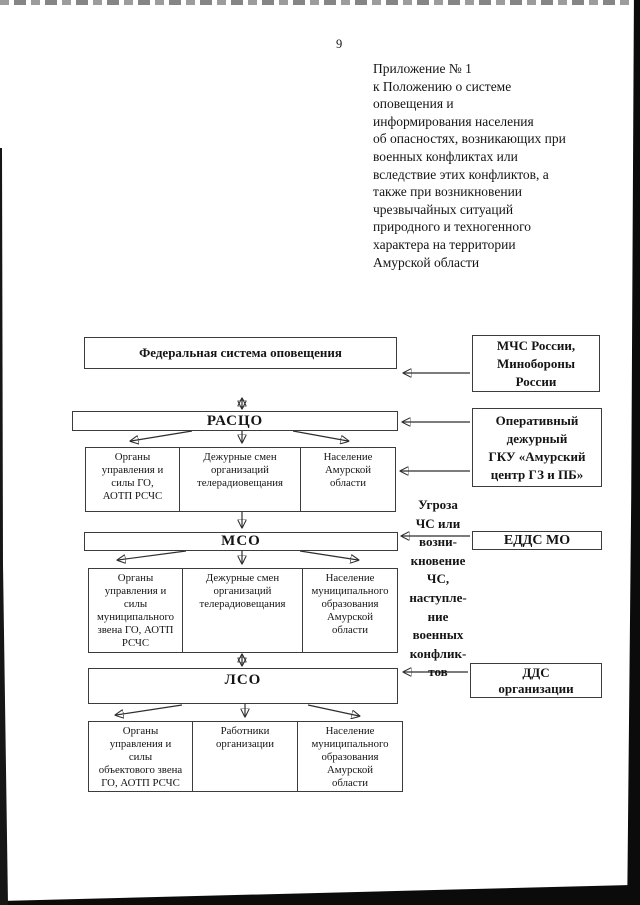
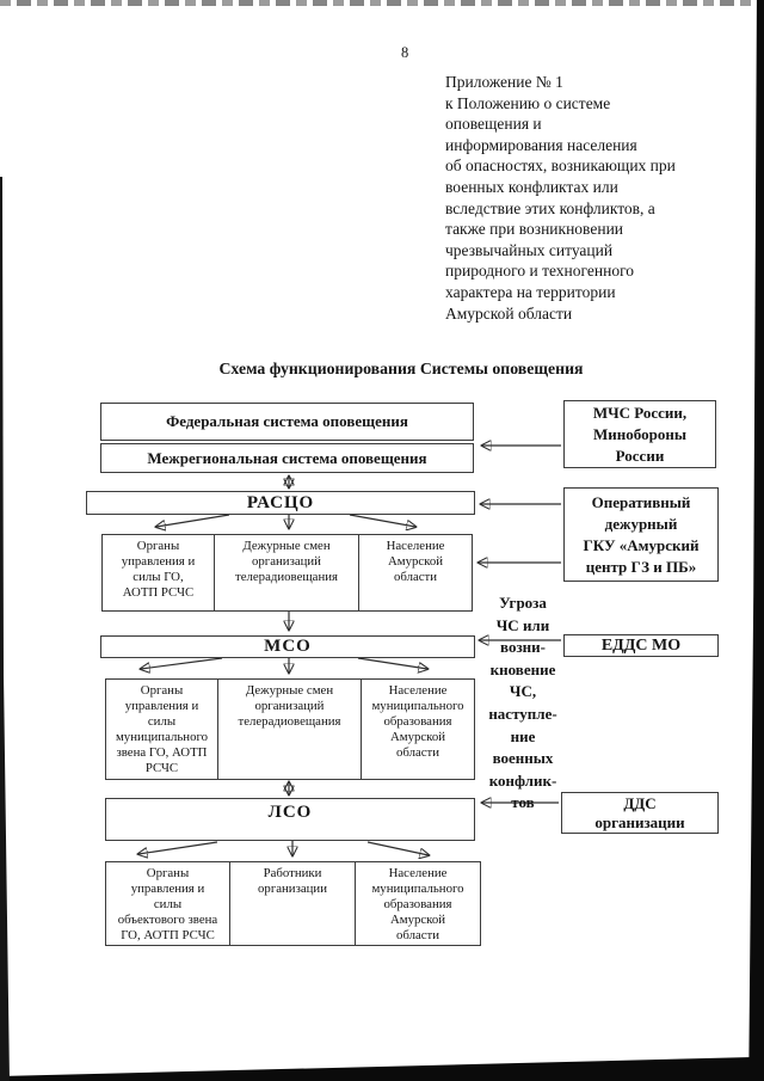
- 9
+ 8
  Приложение № 1
  к Положению о системе
  оповещения и
  информирования населения
  об опасностях, возникающих при
  военных конфликтах или
  вследствие этих конфликтов, а
  также при возникновении
  чрезвычайных ситуаций
  природного и техногенного
  характера на территории
  Амурской области
+ Схема функционирования Системы оповещения
  Федеральная система оповещения
+ Межрегиональная система оповещения
  РАСЦО
  Органы
  управления и
  силы ГО,
  АОТП РСЧС
  Дежурные смен
  организаций
  телерадиовещания
  Население
  Амурской
  области
  МСО
  Органы
  управления и
  силы
  муниципального
  звена ГО, АОТП
  РСЧС
  Дежурные смен
  организаций
  телерадиовещания
  Население
  муниципального
  образования
  Амурской
  области
  ЛСО
  Органы
  управления и
  силы
  объектового звена
  ГО, АОТП РСЧС
  Работники
  организации
  Население
  муниципального
  образования
  Амурской
  области
  МЧС России,
  Минобороны
  России
  Оперативный
  дежурный
  ГКУ «Амурский
  центр ГЗ и ПБ»
  ЕДДС МО
  ДДС
  организации
  Угроза
  ЧС или
  возни-
  кновение
  ЧС,
  наступле-
  ние
  военных
  конфлик-
  тов
